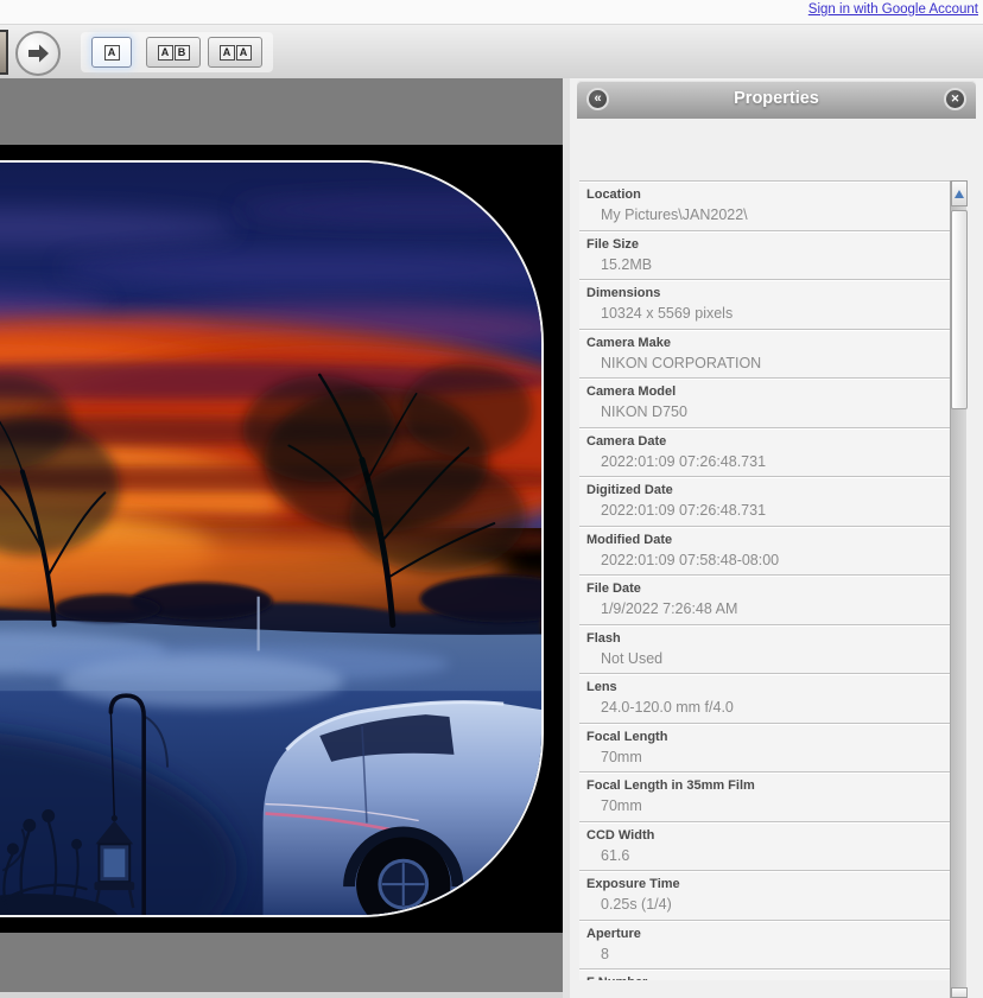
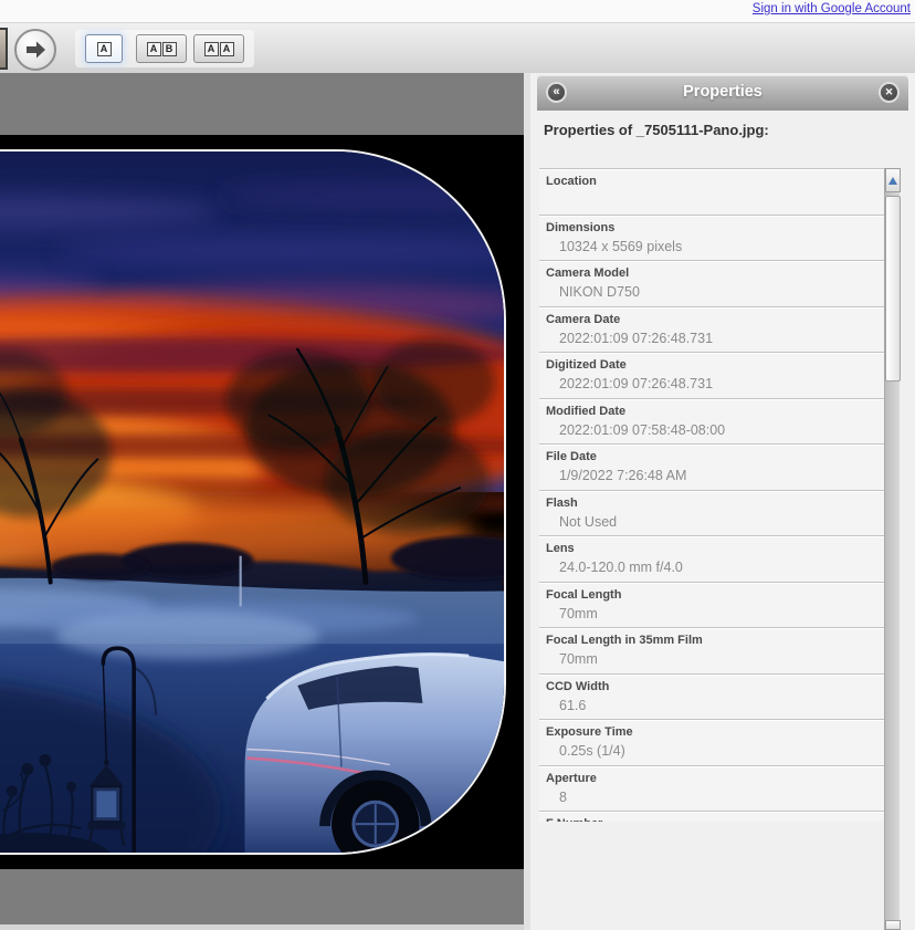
  Sign in with Google Account
  A
  A
  B
  A
  A
  «
  Properties
  ✕
+ Properties of _7505111-Pano.jpg:
  Location
- My Pictures\JAN2022\
- File Size
- 15.2MB
  Dimensions
  10324 x 5569 pixels
- Camera Make
- NIKON CORPORATION
  Camera Model
  NIKON D750
  Camera Date
  2022:01:09 07:26:48.731
  Digitized Date
  2022:01:09 07:26:48.731
  Modified Date
  2022:01:09 07:58:48-08:00
  File Date
  1/9/2022 7:26:48 AM
  Flash
  Not Used
  Lens
  24.0-120.0 mm f/4.0
  Focal Length
  70mm
  Focal Length in 35mm Film
  70mm
  CCD Width
  61.6
  Exposure Time
  0.25s (1/4)
  Aperture
  8
